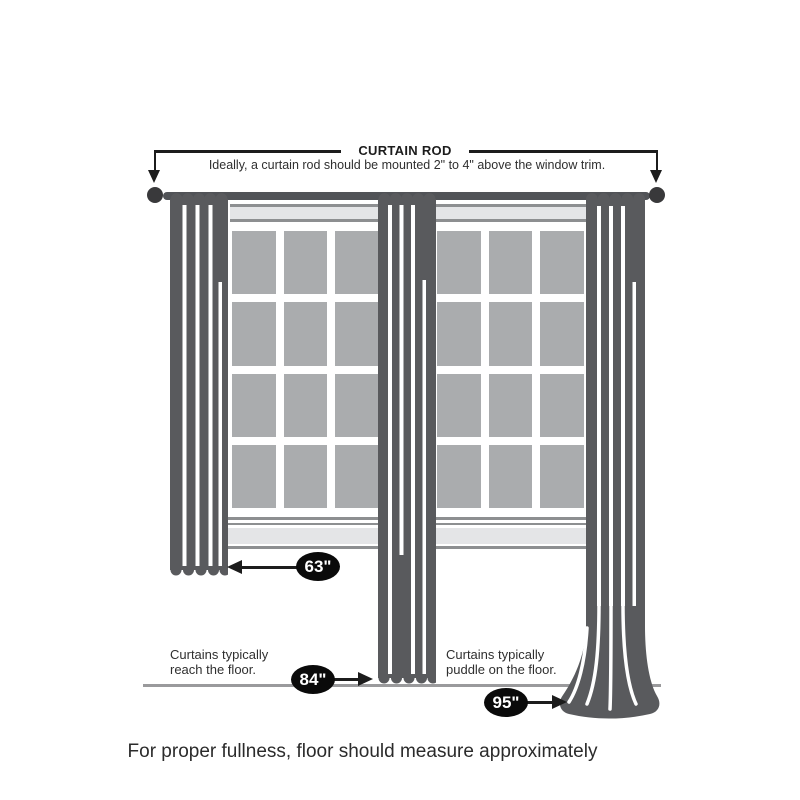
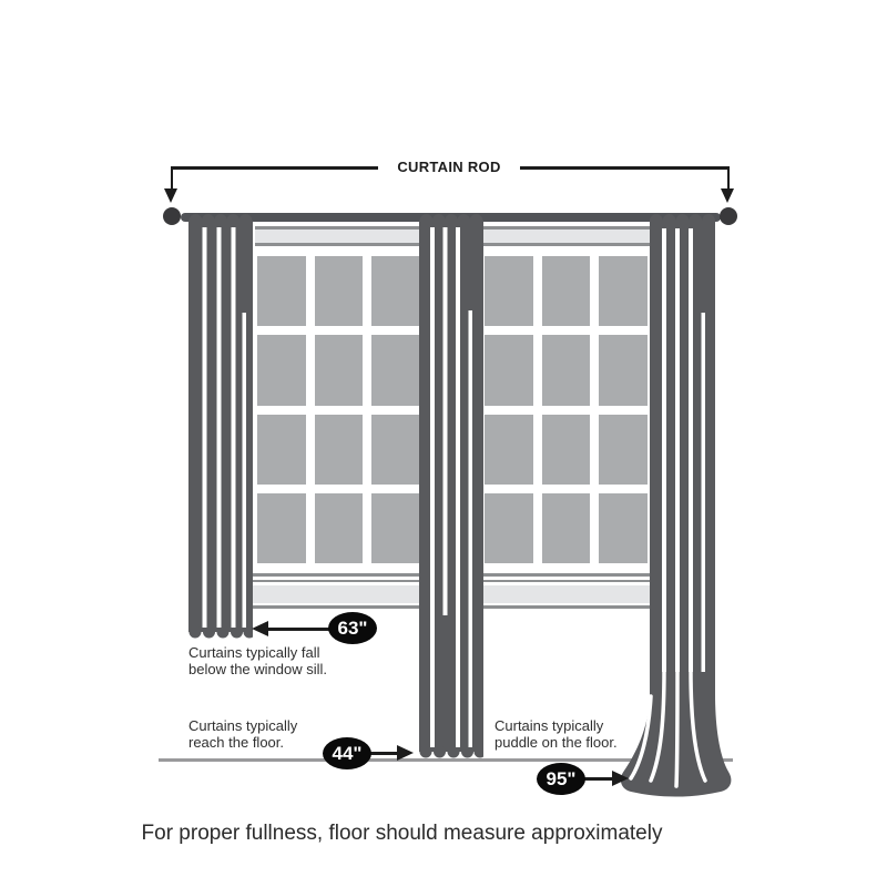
  CURTAIN ROD
- Ideally, a curtain rod should be mounted 2" to 4" above the window trim.
  63"
+ Curtains typically fall
+ below the window sill.
- 84"
+ 44"
  Curtains typically
  reach the floor.
  95"
  Curtains typically
  puddle on the floor.
  For proper fullness, floor should measure approximately
